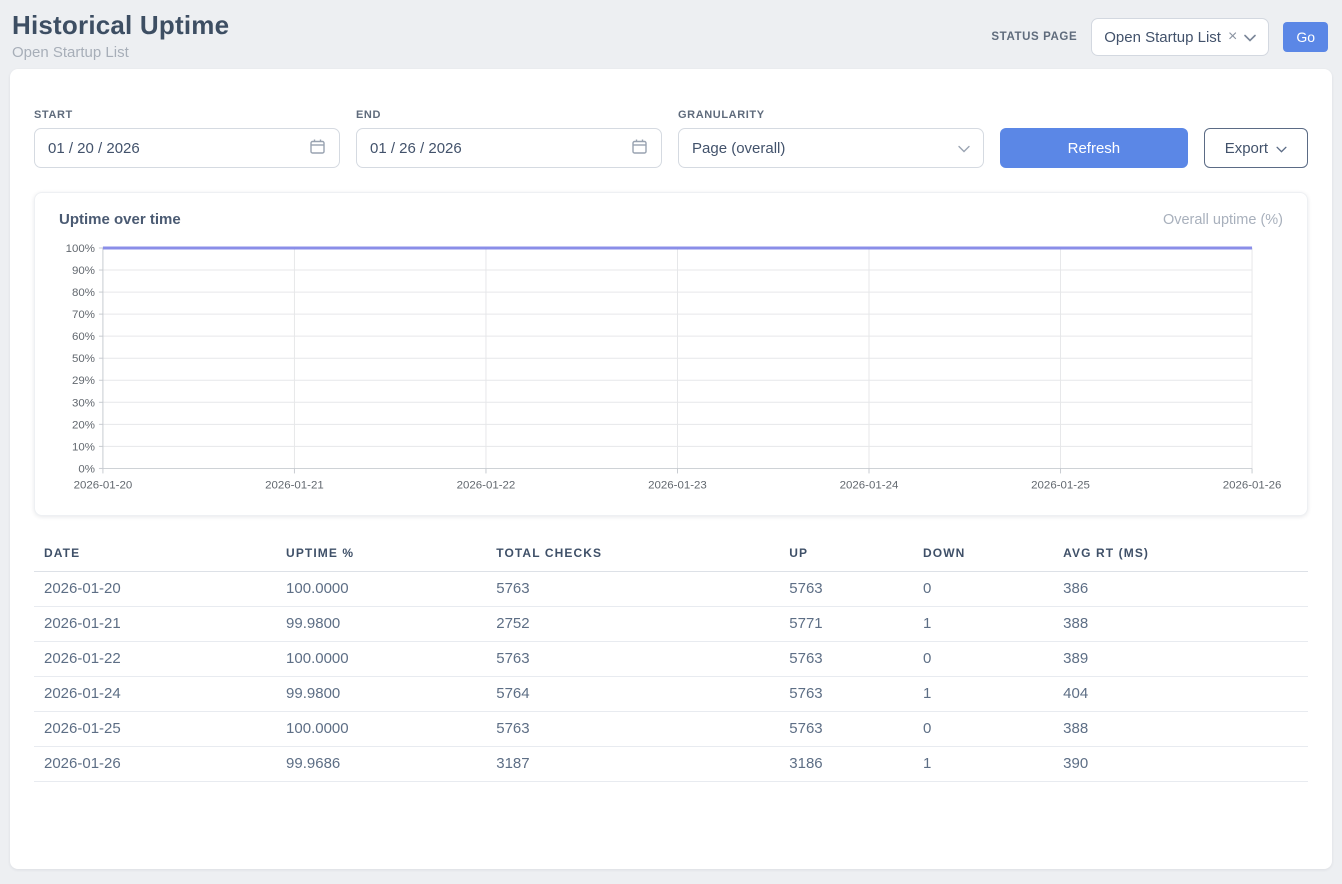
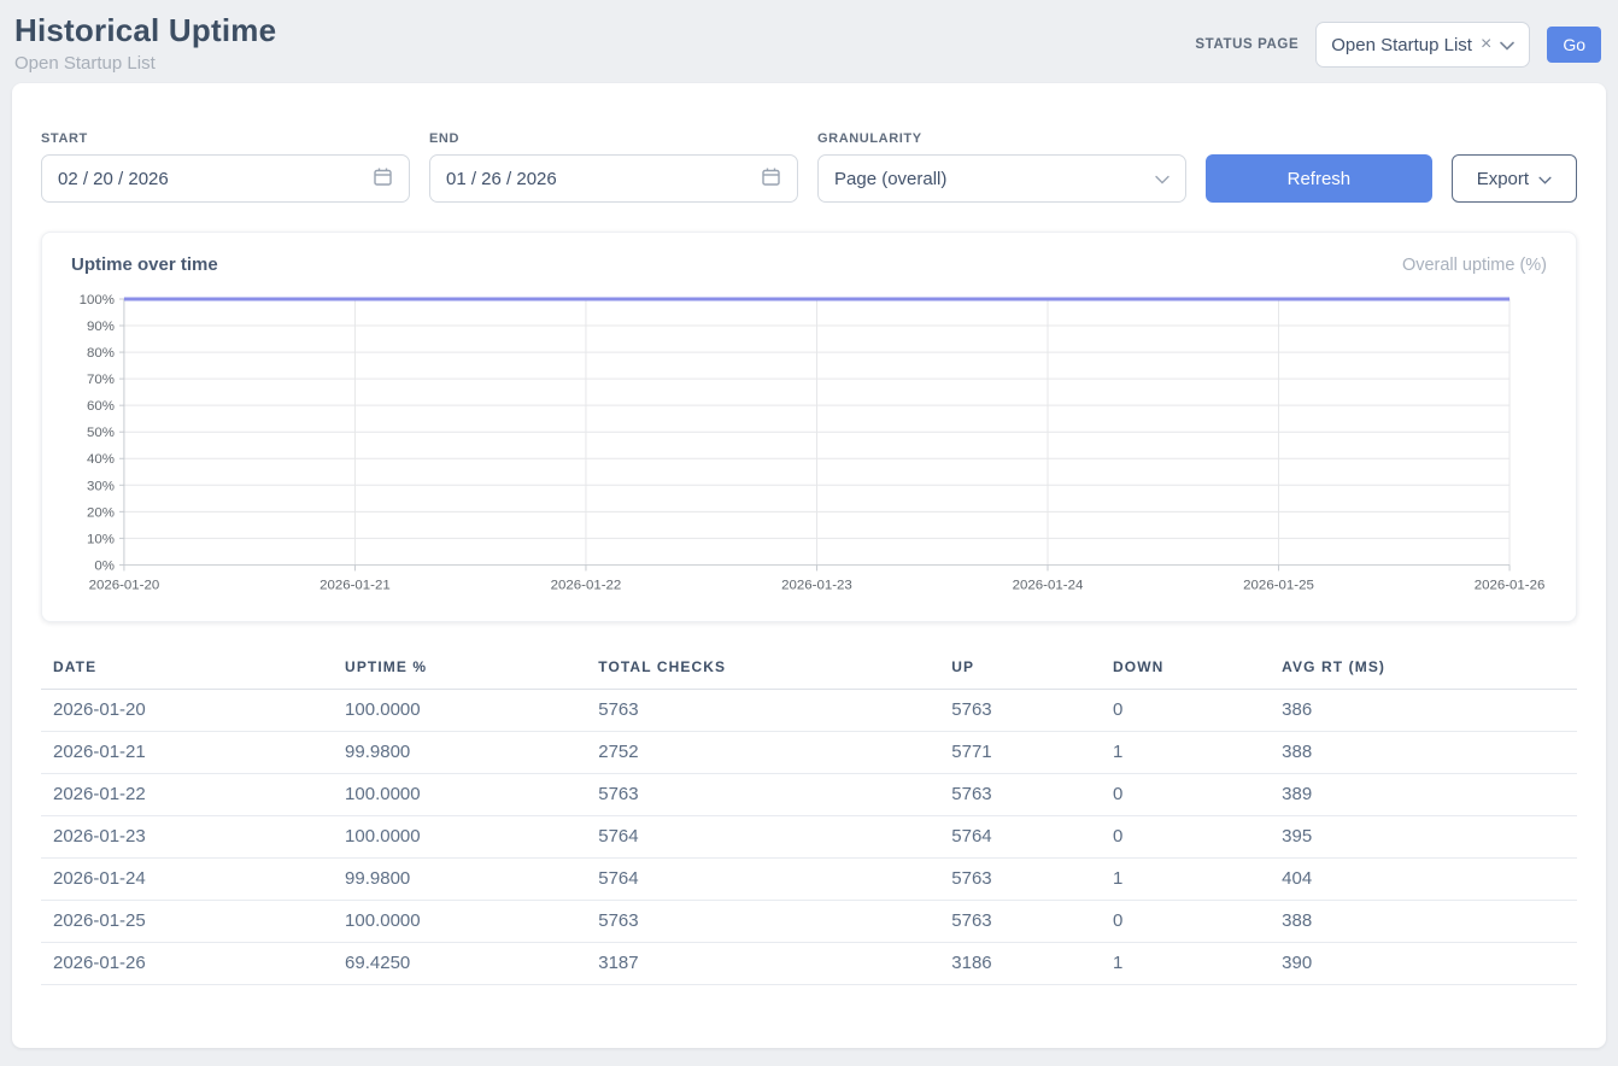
  Historical Uptime
  Open Startup List
  STATUS PAGE
  Open Startup List
  ×
  Go
  START
- 01 / 20 / 2026
+ 02 / 20 / 2026
  END
  01 / 26 / 2026
  GRANULARITY
  Page (overall)
  Refresh
  Export
  Uptime over time
  Overall uptime (%)
  0%
  10%
  20%
  30%
- 29%
+ 40%
  50%
  60%
  70%
  80%
  90%
  100%
  2026-01-20
  2026-01-21
  2026-01-22
  2026-01-23
  2026-01-24
  2026-01-25
  2026-01-26
  DATE	UPTIME %	TOTAL CHECKS	UP	DOWN	AVG RT (MS)
  2026-01-20	100.0000	5763	5763	0	386
  2026-01-21	99.9800	2752	5771	1	388
  2026-01-22	100.0000	5763	5763	0	389
+ 2026-01-23	100.0000	5764	5764	0	395
  2026-01-24	99.9800	5764	5763	1	404
  2026-01-25	100.0000	5763	5763	0	388
- 2026-01-26	99.9686	3187	3186	1	390
+ 2026-01-26	69.4250	3187	3186	1	390
